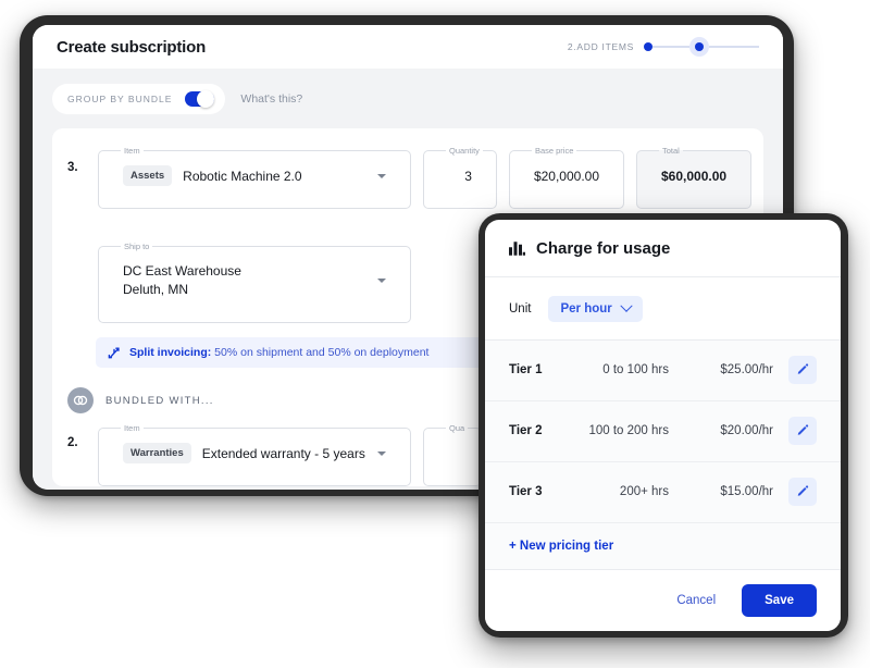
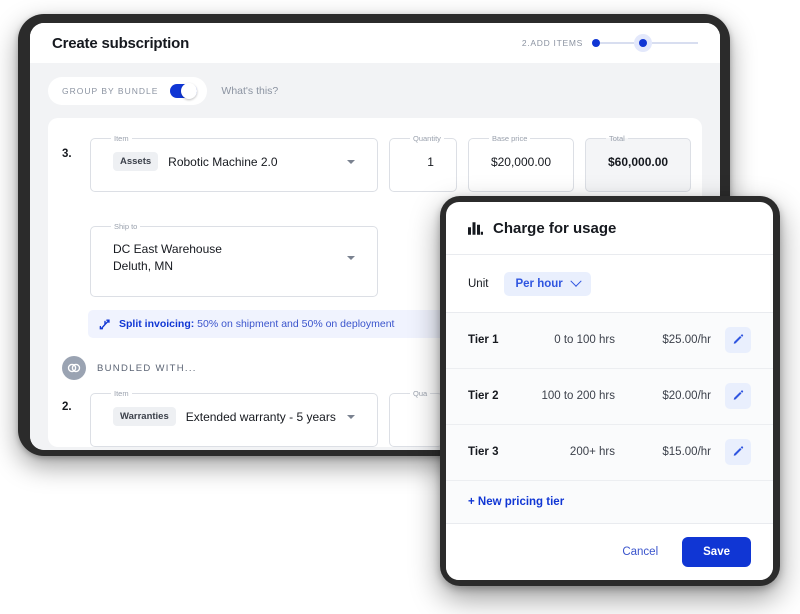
  Create subscription
  2.ADD ITEMS
  GROUP BY BUNDLE
  What's this?
  3.
  Item
  Assets
  Robotic Machine 2.0
  Quantity
- 3
+ 1
  Base price
  $20,000.00
  Total
  $60,000.00
  Ship to
  DC East Warehouse
  Deluth, MN
  Split invoicing: 50% on shipment and 50% on deployment
  BUNDLED WITH...
  2.
  Item
  Warranties
  Extended warranty - 5 years
  Qua
  Charge for usage
  Unit
  Per hour
  Tier 1
  0 to 100 hrs
  $25.00/hr
  Tier 2
  100 to 200 hrs
  $20.00/hr
  Tier 3
  200+ hrs
  $15.00/hr
  + New pricing tier
  Cancel
  Save
